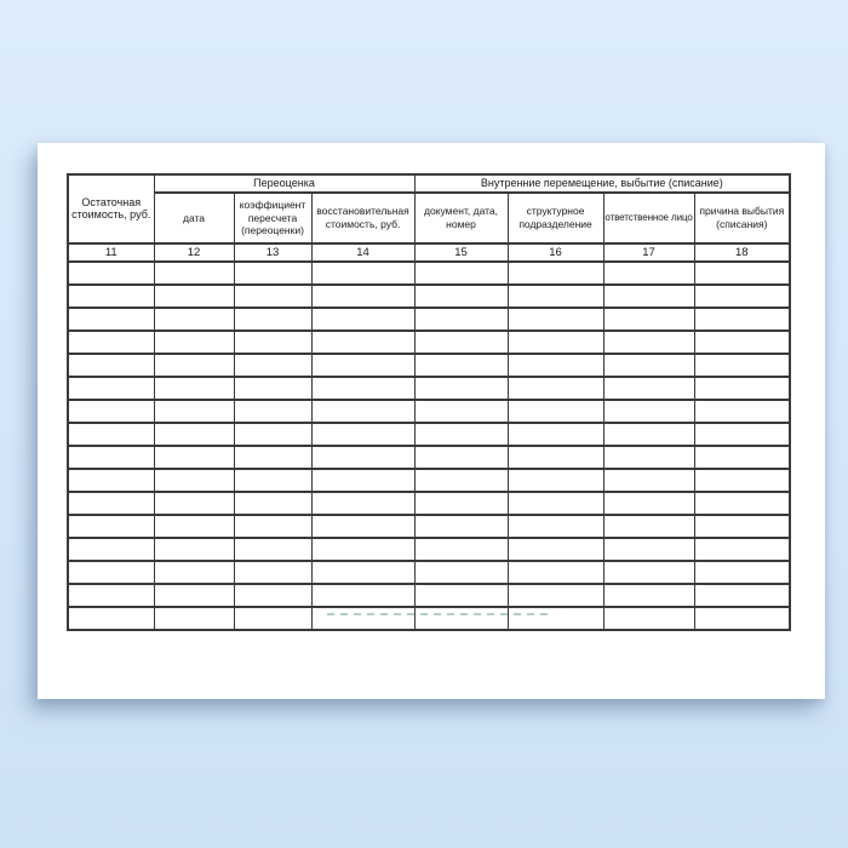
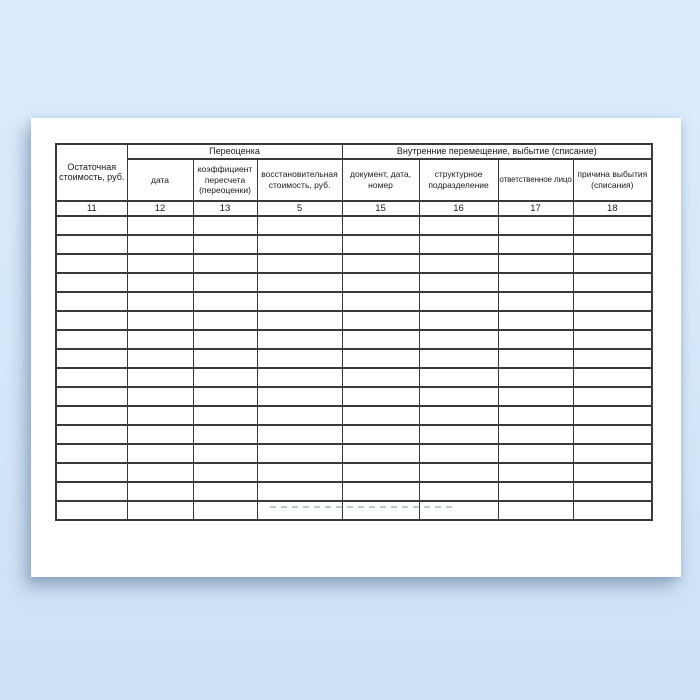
  Остаточная стоимость, руб.	Переоценка	Внутренние перемещение, выбытие (списание)
  дата	коэффициент пересчета (переоценки)	восстановительная стоимость, руб.	документ, дата, номер	структурное подразделение	ответственное лицо	причина выбытия (списания)
- 11	12	13	14	15	16	17	18
+ 11	12	13	5	15	16	17	18
